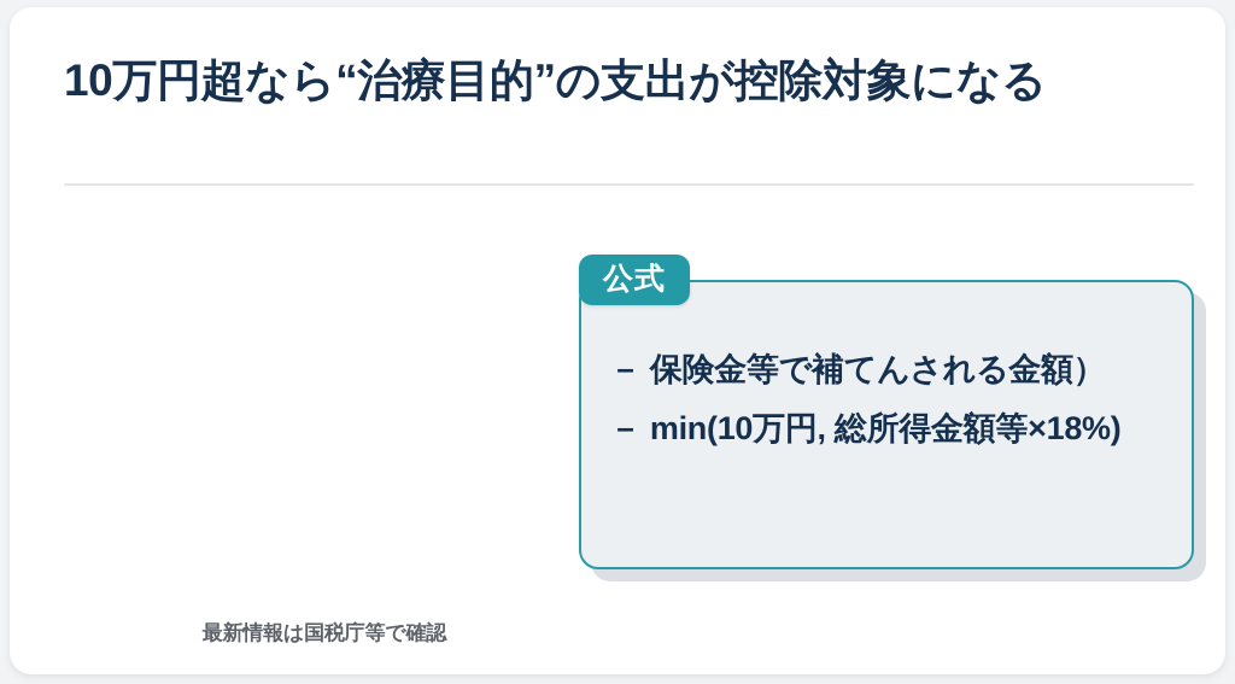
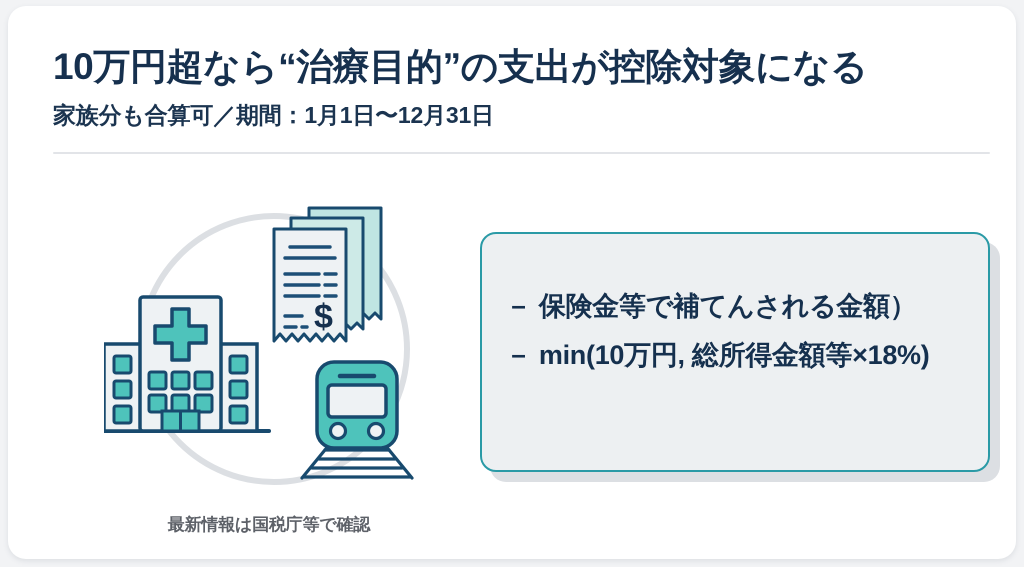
  10万円超なら“治療目的”の支出が控除対象になる
+ 家族分も合算可／期間：1月1日〜12月31日
+ $
  最新情報は国税庁等で確認
- 公式
  － 保険金等で補てんされる金額）
  － min(10万円, 総所得金額等×18%)
